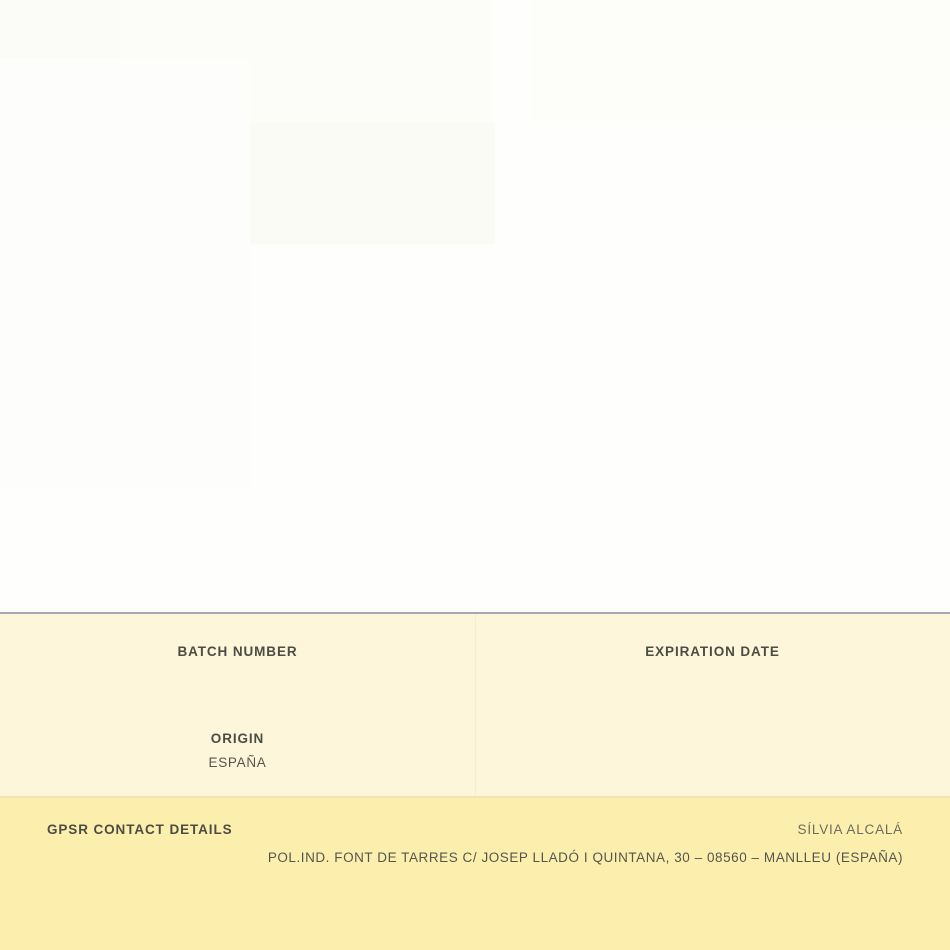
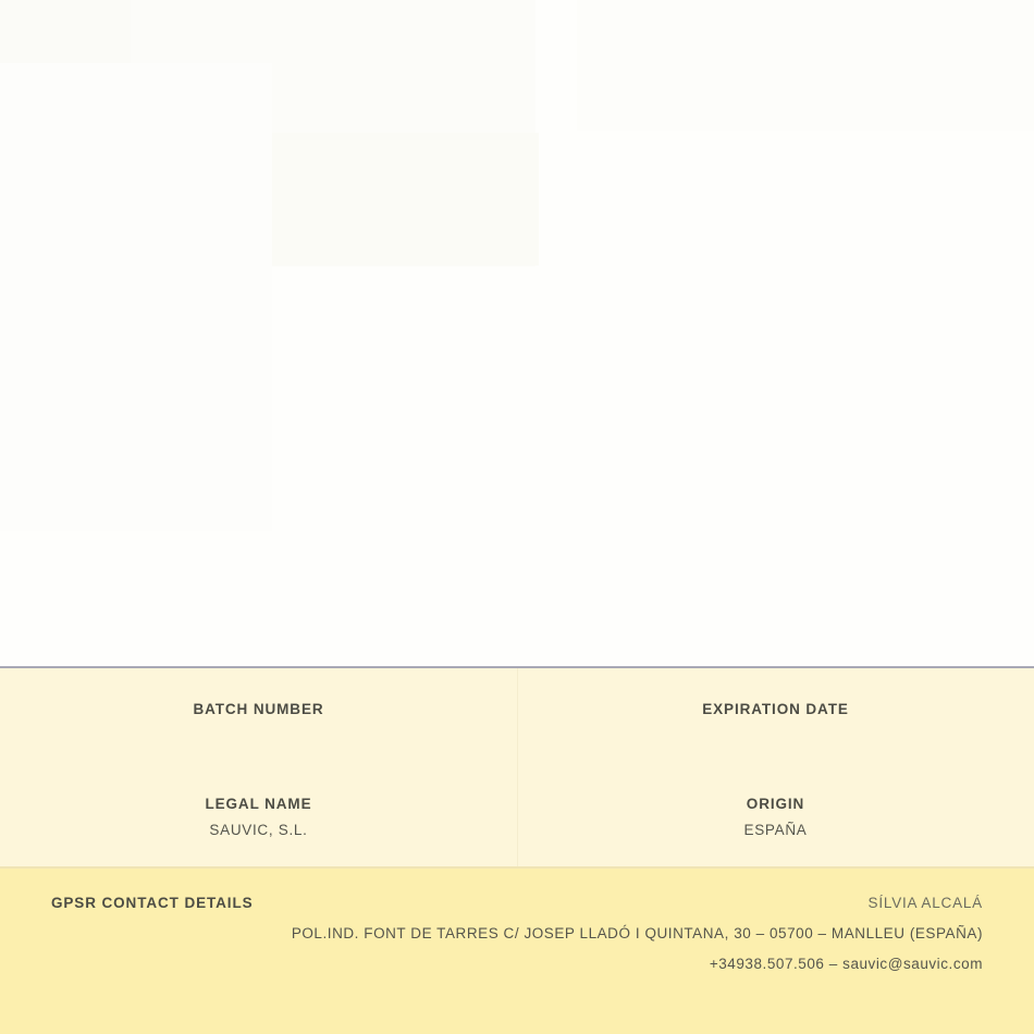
  BATCH NUMBER
  EXPIRATION DATE
+ LEGAL NAME
+ SAUVIC, S.L.
  ORIGIN
  ESPAÑA
  GPSR CONTACT DETAILS
  SÍLVIA ALCALÁ
- POL.IND. FONT DE TARRES C/ JOSEP LLADÓ I QUINTANA, 30 – 08560 – MANLLEU (ESPAÑA)
+ POL.IND. FONT DE TARRES C/ JOSEP LLADÓ I QUINTANA, 30 – 05700 – MANLLEU (ESPAÑA)
+ +34938.507.506 – sauvic@sauvic.com
